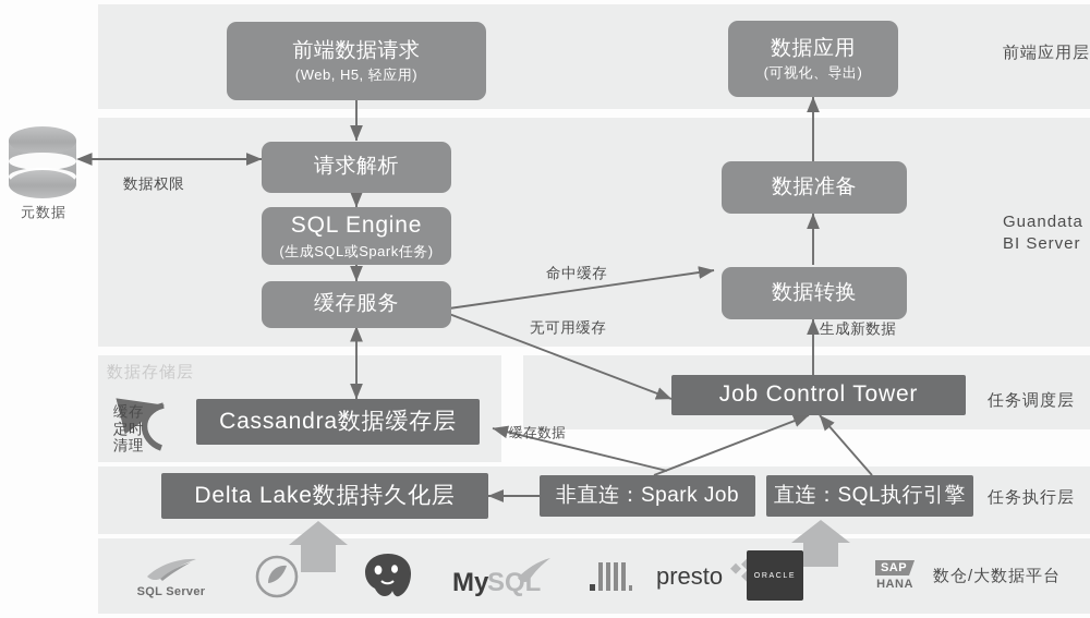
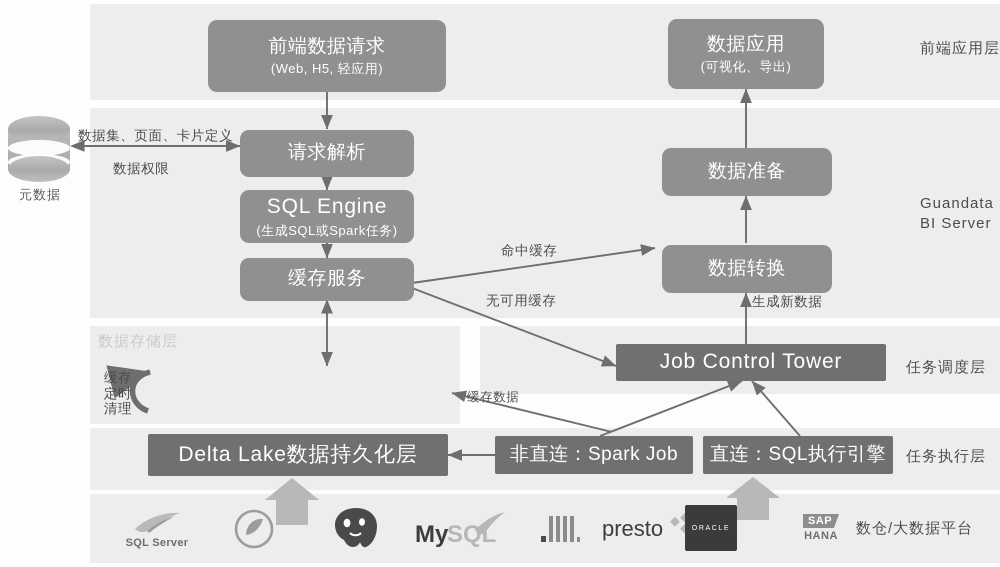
  元数据
+ 数据集、页面、卡片定义
  数据权限
  命中缓存
  无可用缓存
  生成新数据
  缓存数据
  缓存
  定时
  清理
  数据存储层
  前端应用层
  Guandata
  BI Server
  任务调度层
  任务执行层
  数仓/大数据平台
  前端数据请求
  (Web, H5, 轻应用)
  数据应用
  (可视化、导出)
  请求解析
  SQL Engine
  (生成SQL或Spark任务)
  缓存服务
  数据准备
  数据转换
- Cassandra数据缓存层
  Delta Lake数据持久化层
  Job Control Tower
  非直连：Spark Job
  直连：SQL执行引擎
  SQL Server
  My
  SQL
  presto
  SAP
  HANA
